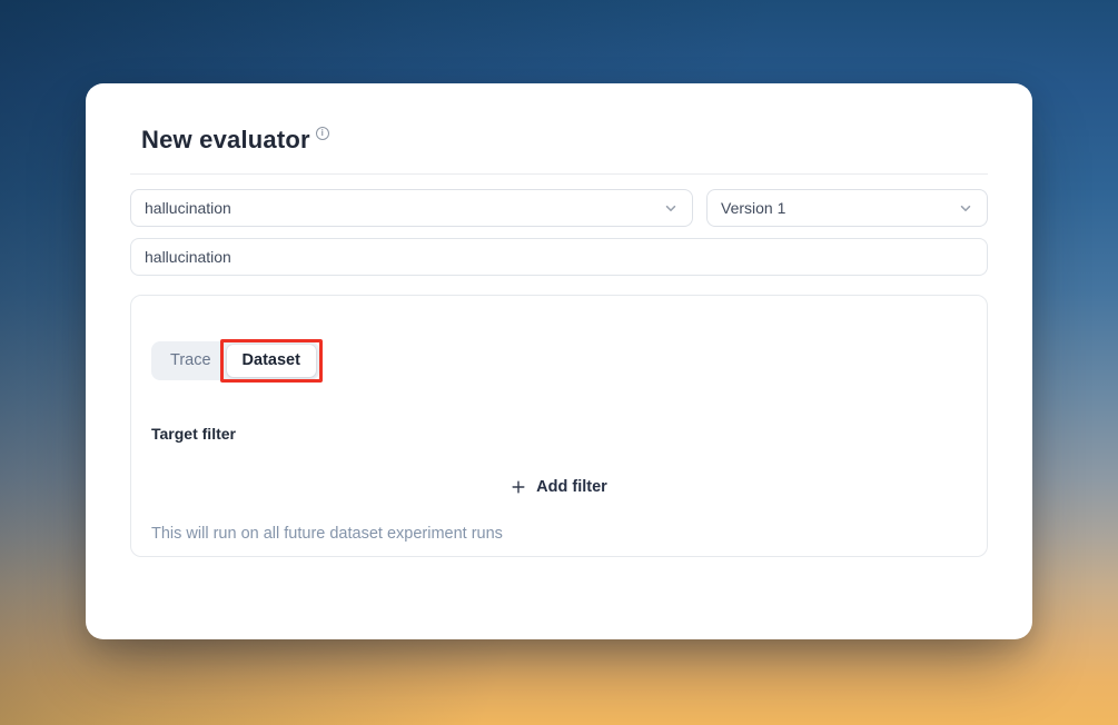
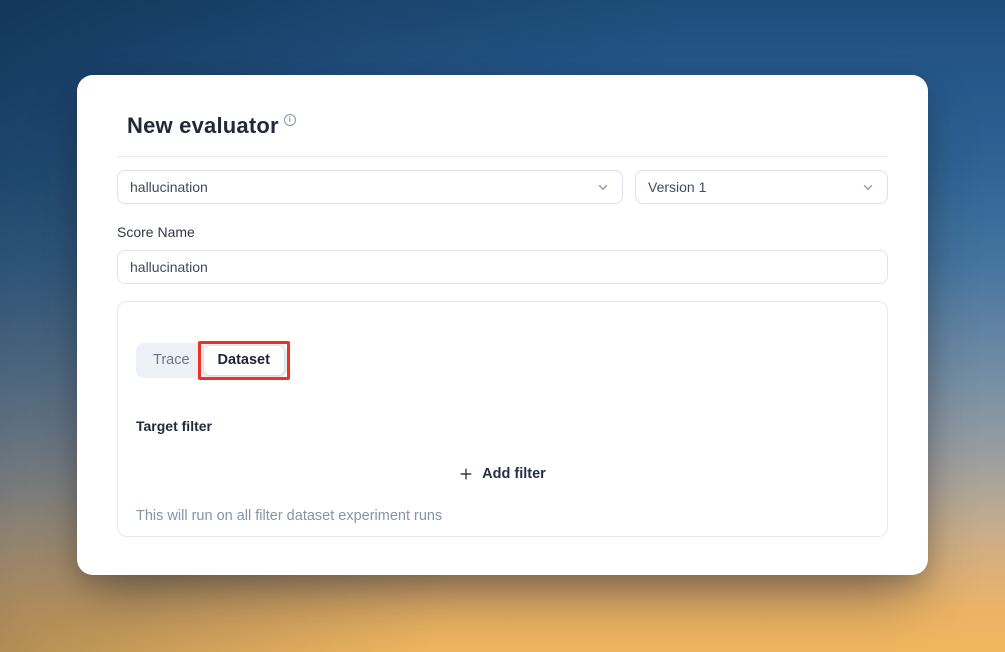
  New evaluator
  i
  hallucination
  Version 1
+ Score Name
  hallucination
  Trace
  Dataset
  Target filter
  Add filter
- This will run on all future dataset experiment runs
+ This will run on all filter dataset experiment runs
